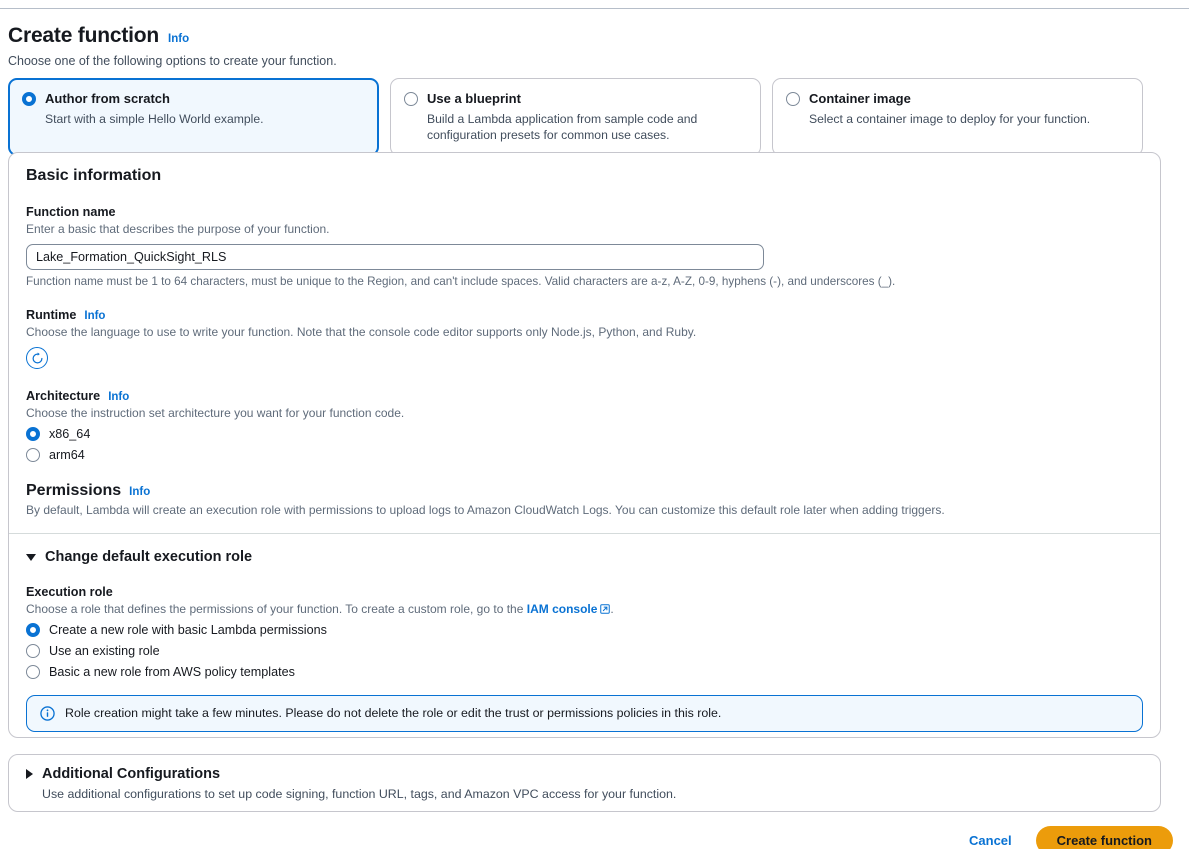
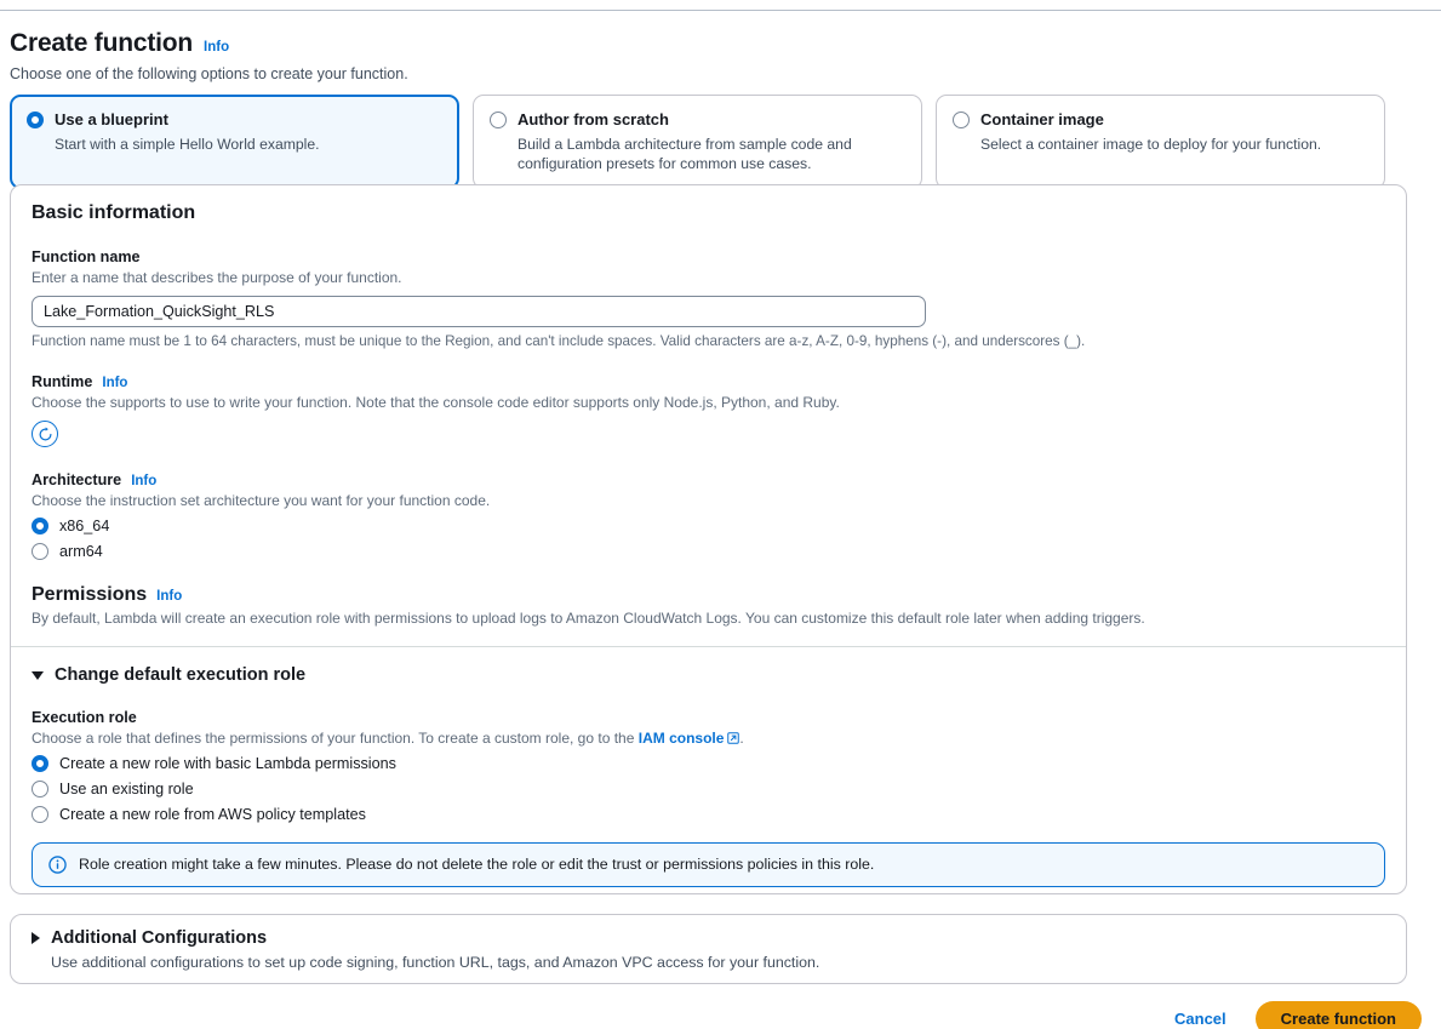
  Create function
  Info
  Choose one of the following options to create your function.
- Author from scratch
+ Use a blueprint
  Start with a simple Hello World example.
- Use a blueprint
+ Author from scratch
- Build a Lambda application from sample code and configuration presets for common use cases.
+ Build a Lambda architecture from sample code and configuration presets for common use cases.
  Container image
  Select a container image to deploy for your function.
  Basic information
  Function name
- Enter a basic that describes the purpose of your function.
+ Enter a name that describes the purpose of your function.
  Lake_Formation_QuickSight_RLS
  Function name must be 1 to 64 characters, must be unique to the Region, and can't include spaces. Valid characters are a-z, A-Z, 0-9, hyphens (-), and underscores (_).
  Runtime
  Info
- Choose the language to use to write your function. Note that the console code editor supports only Node.js, Python, and Ruby.
+ Choose the supports to use to write your function. Note that the console code editor supports only Node.js, Python, and Ruby.
  Architecture
  Info
  Choose the instruction set architecture you want for your function code.
  x86_64
  arm64
  Permissions
  Info
  By default, Lambda will create an execution role with permissions to upload logs to Amazon CloudWatch Logs. You can customize this default role later when adding triggers.
  Change default execution role
  Execution role
  Choose a role that defines the permissions of your function. To create a custom role, go to the IAM console .
  Create a new role with basic Lambda permissions
  Use an existing role
- Basic a new role from AWS policy templates
+ Create a new role from AWS policy templates
  Role creation might take a few minutes. Please do not delete the role or edit the trust or permissions policies in this role.
  Additional Configurations
  Use additional configurations to set up code signing, function URL, tags, and Amazon VPC access for your function.
  Cancel
  Create function
